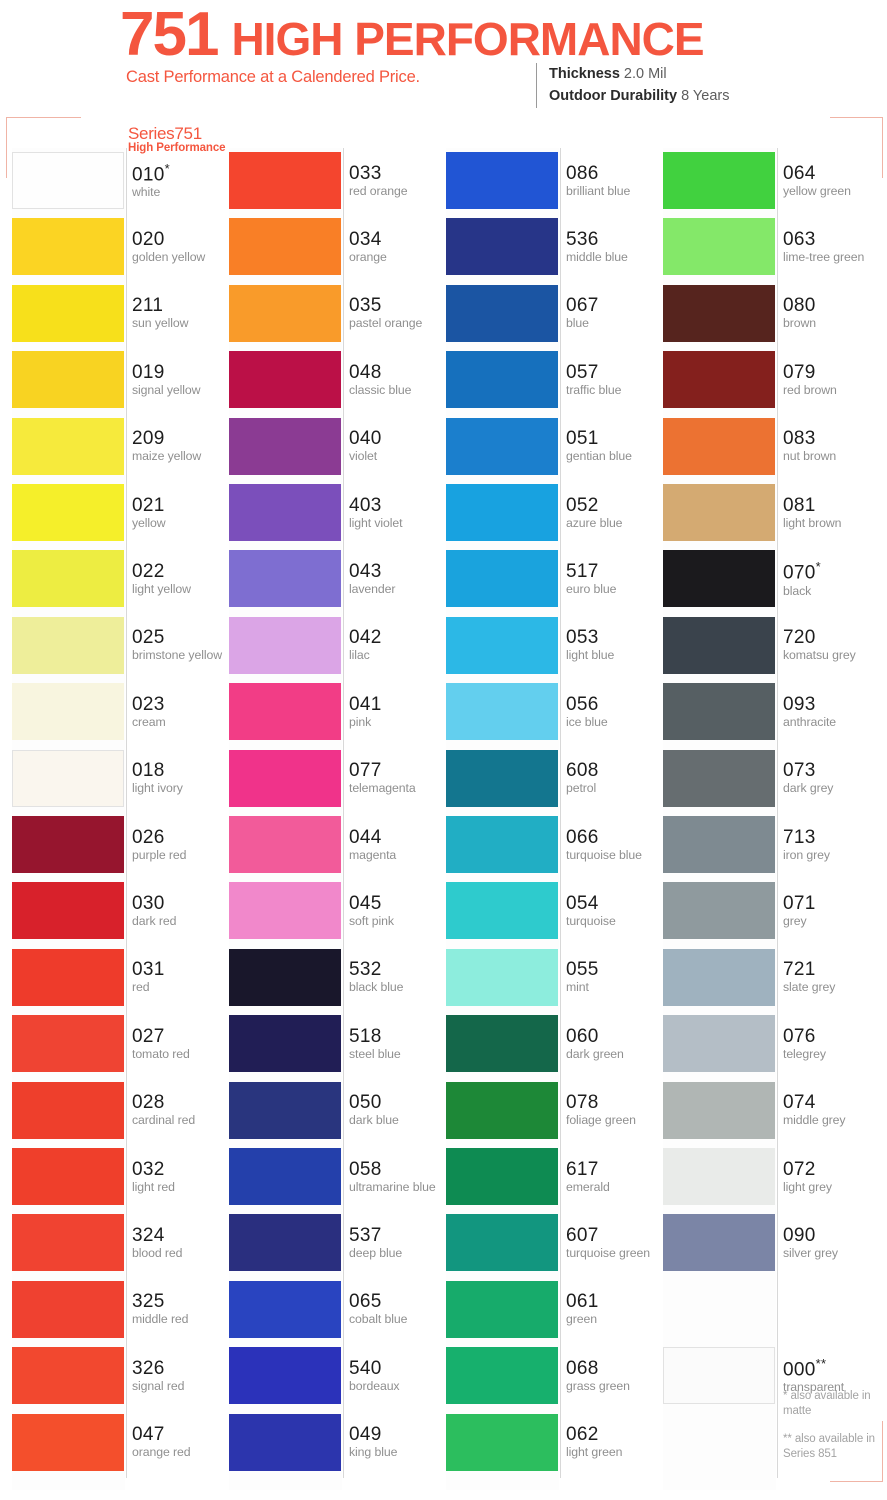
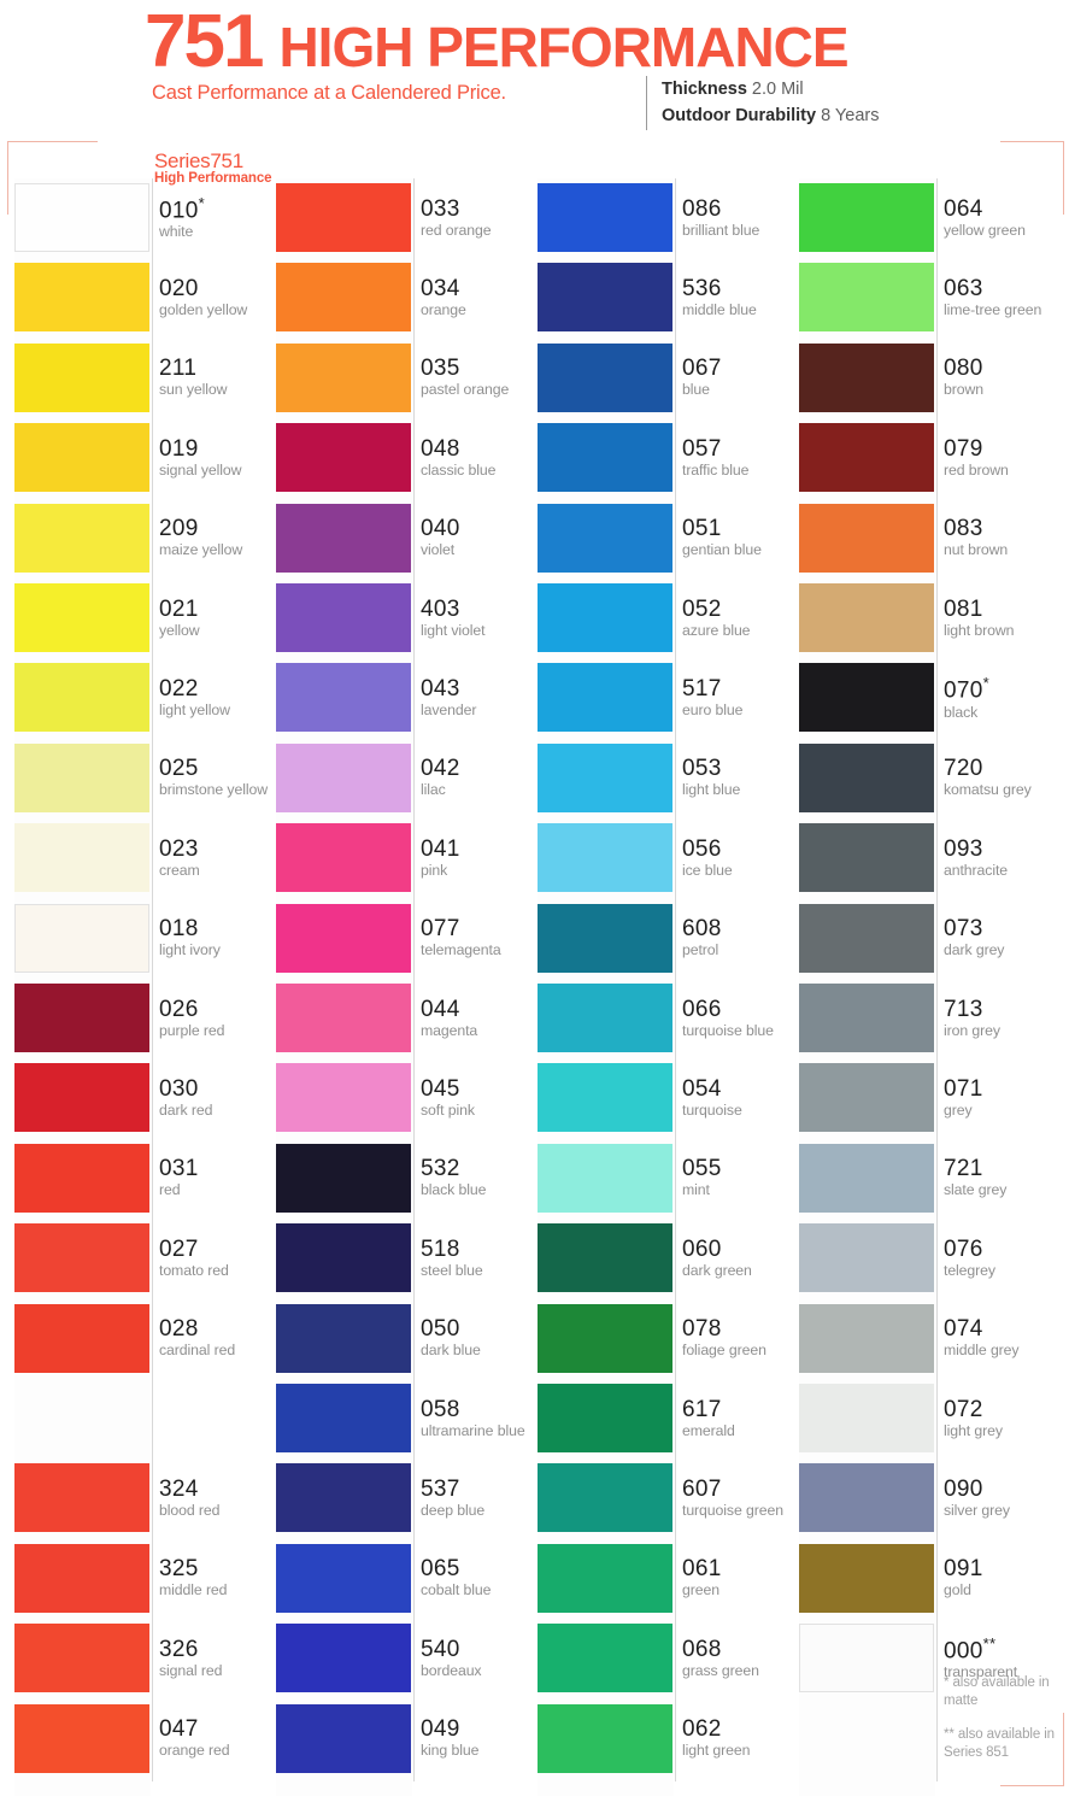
  751
  HIGH PERFORMANCE
  Cast Performance at a Calendered Price.
  Thickness 2.0 Mil
  Outdoor Durability 8 Years
  Series751
  High Performance
  010*
  white
  020
  golden yellow
  211
  sun yellow
  019
  signal yellow
  209
  maize yellow
  021
  yellow
  022
  light yellow
  025
  brimstone yellow
  023
  cream
  018
  light ivory
  026
  purple red
  030
  dark red
  031
  red
  027
  tomato red
  028
  cardinal red
- 032
- light red
  324
  blood red
  325
  middle red
  326
  signal red
  047
  orange red
  033
  red orange
  034
  orange
  035
  pastel orange
  048
  classic blue
  040
  violet
  403
  light violet
  043
  lavender
  042
  lilac
  041
  pink
  077
  telemagenta
  044
  magenta
  045
  soft pink
  532
  black blue
  518
  steel blue
  050
  dark blue
  058
  ultramarine blue
  537
  deep blue
  065
  cobalt blue
  540
  bordeaux
  049
  king blue
  086
  brilliant blue
  536
  middle blue
  067
  blue
  057
  traffic blue
  051
  gentian blue
  052
  azure blue
  517
  euro blue
  053
  light blue
  056
  ice blue
  608
  petrol
  066
  turquoise blue
  054
  turquoise
  055
  mint
  060
  dark green
  078
  foliage green
  617
  emerald
  607
  turquoise green
  061
  green
  068
  grass green
  062
  light green
  064
  yellow green
  063
  lime-tree green
  080
  brown
  079
  red brown
  083
  nut brown
  081
  light brown
  070*
  black
  720
  komatsu grey
  093
  anthracite
  073
  dark grey
  713
  iron grey
  071
  grey
  721
  slate grey
  076
  telegrey
  074
  middle grey
  072
  light grey
  090
  silver grey
+ 091
+ gold
  000**
  transparent
  * also available in matte
  ** also available in Series 851
